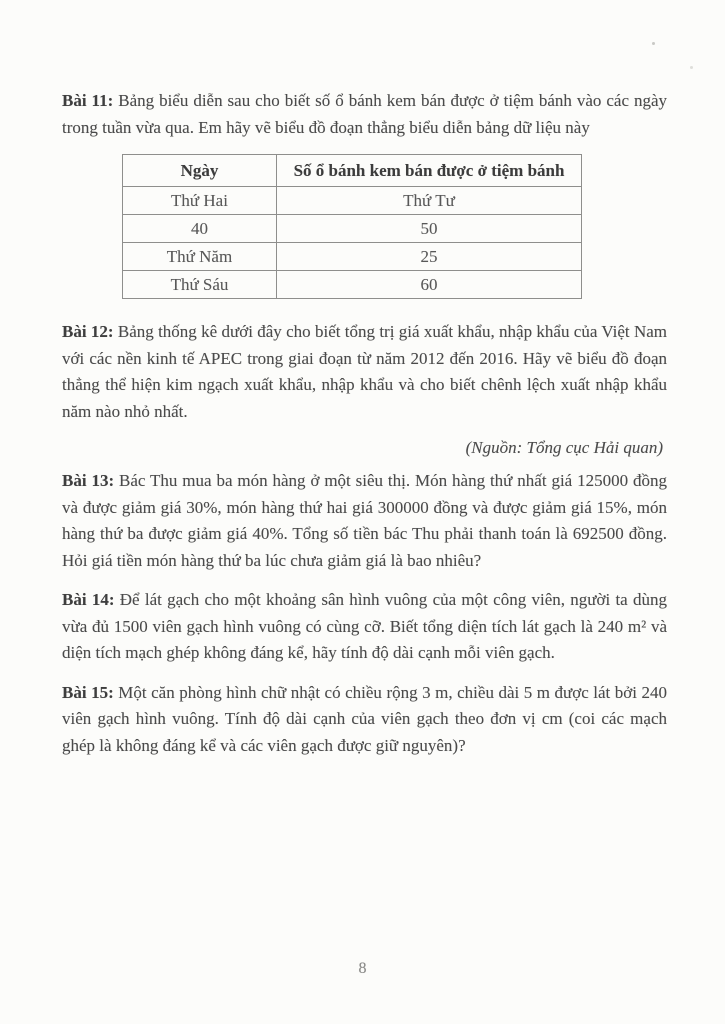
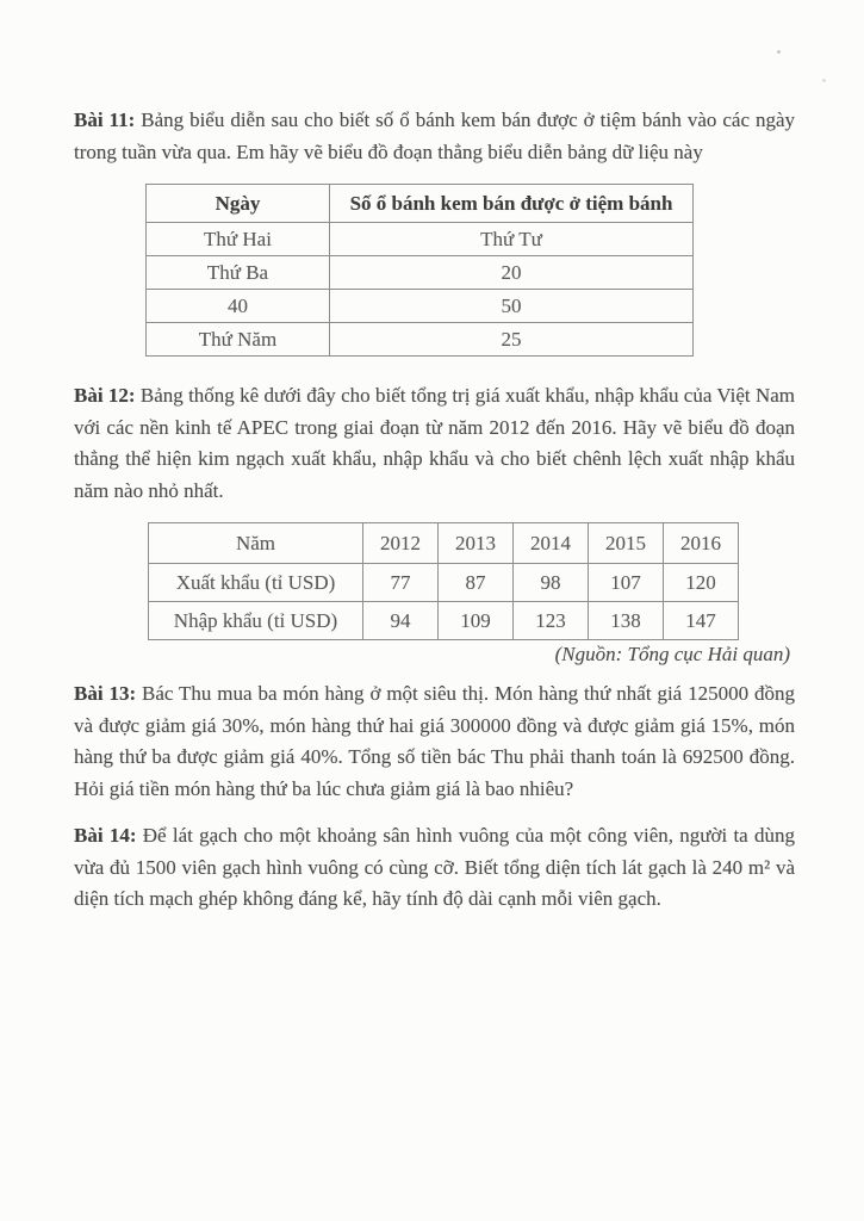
  Bài 11: Bảng biểu diễn sau cho biết số ổ bánh kem bán được ở tiệm bánh vào các ngày trong tuần vừa qua. Em hãy vẽ biểu đồ đoạn thẳng biểu diễn bảng dữ liệu này
  Ngày	Số ổ bánh kem bán được ở tiệm bánh
  Thứ Hai	Thứ Tư
+ Thứ Ba	20
  40	50
  Thứ Năm	25
- Thứ Sáu	60
  Bài 12: Bảng thống kê dưới đây cho biết tổng trị giá xuất khẩu, nhập khẩu của Việt Nam với các nền kinh tế APEC trong giai đoạn từ năm 2012 đến 2016. Hãy vẽ biểu đồ đoạn thẳng thể hiện kim ngạch xuất khẩu, nhập khẩu và cho biết chênh lệch xuất nhập khẩu năm nào nhỏ nhất.
+ Năm	2012	2013	2014	2015	2016
+ Xuất khẩu (tỉ USD)	77	87	98	107	120
+ Nhập khẩu (tỉ USD)	94	109	123	138	147
  (Nguồn: Tổng cục Hải quan)
  Bài 13: Bác Thu mua ba món hàng ở một siêu thị. Món hàng thứ nhất giá 125000 đồng và được giảm giá 30%, món hàng thứ hai giá 300000 đồng và được giảm giá 15%, món hàng thứ ba được giảm giá 40%. Tổng số tiền bác Thu phải thanh toán là 692500 đồng. Hỏi giá tiền món hàng thứ ba lúc chưa giảm giá là bao nhiêu?
  Bài 14: Để lát gạch cho một khoảng sân hình vuông của một công viên, người ta dùng vừa đủ 1500 viên gạch hình vuông có cùng cỡ. Biết tổng diện tích lát gạch là 240 m² và diện tích mạch ghép không đáng kể, hãy tính độ dài cạnh mỗi viên gạch.
- Bài 15: Một căn phòng hình chữ nhật có chiều rộng 3 m, chiều dài 5 m được lát bởi 240 viên gạch hình vuông. Tính độ dài cạnh của viên gạch theo đơn vị cm (coi các mạch ghép là không đáng kể và các viên gạch được giữ nguyên)?
- 8
